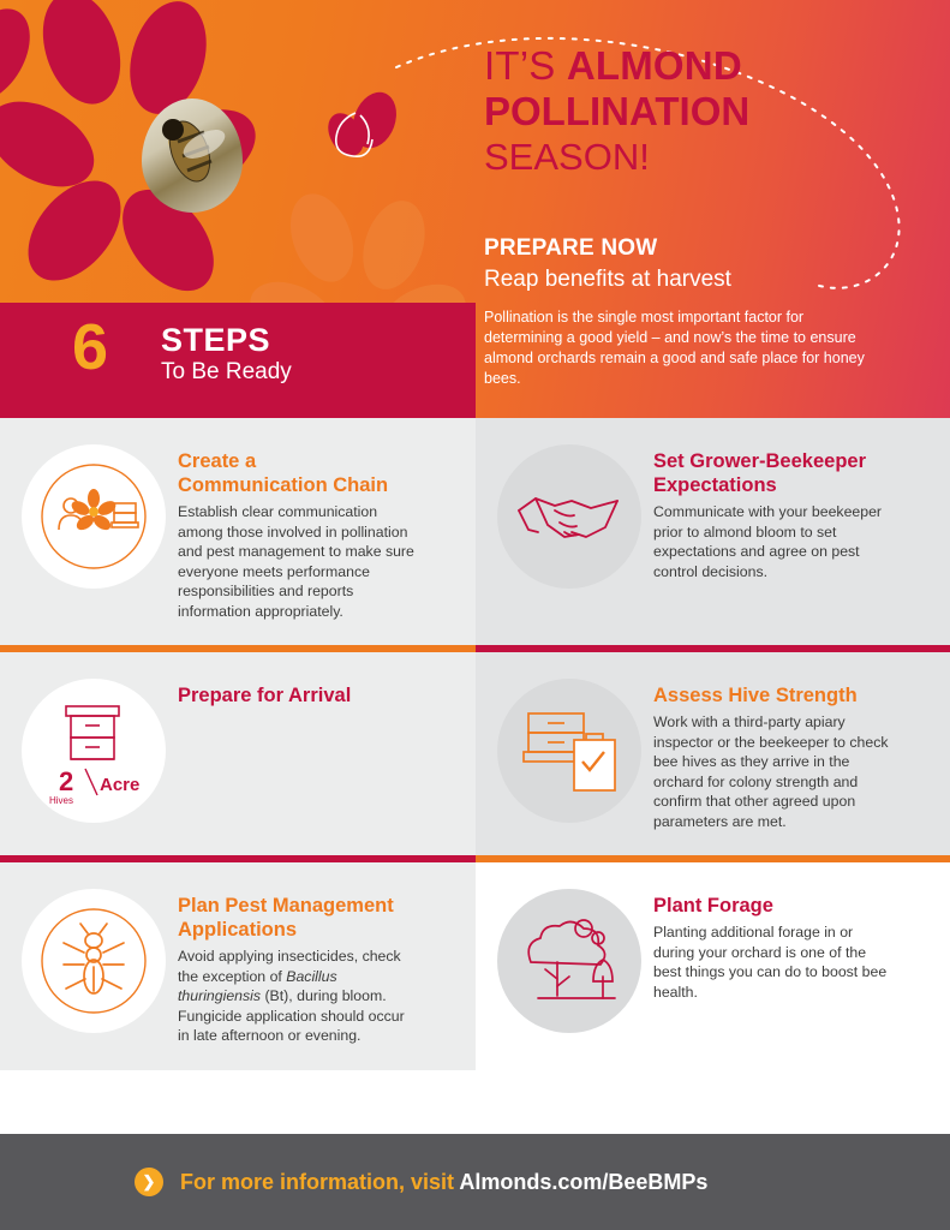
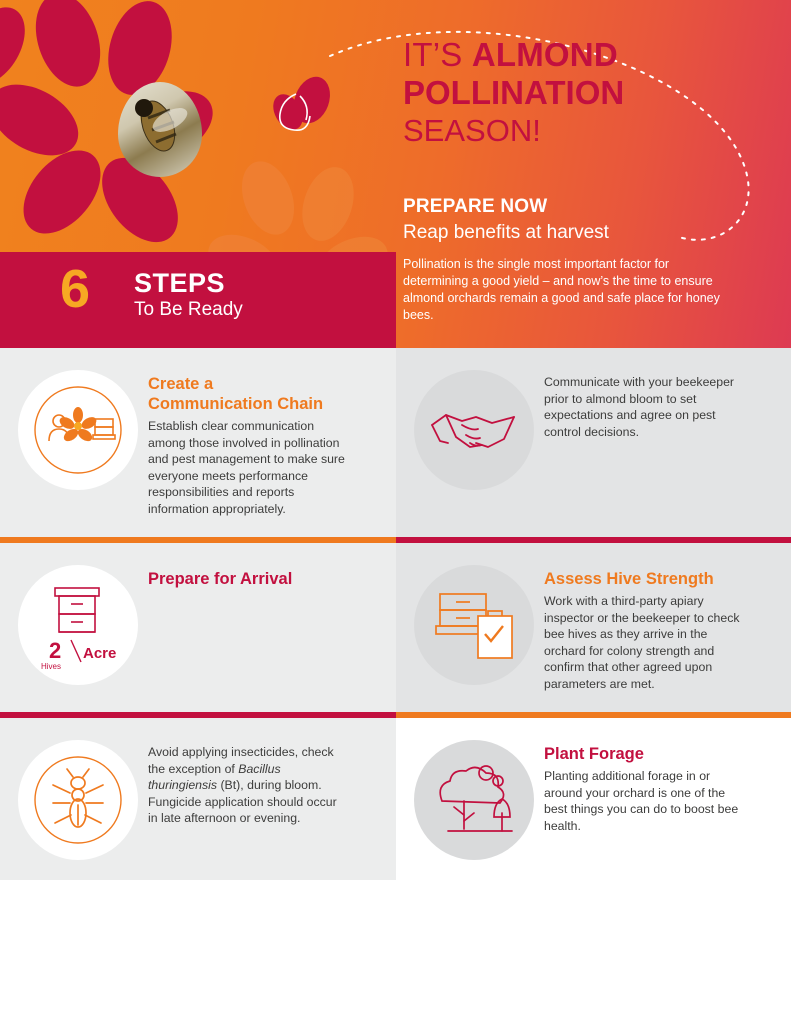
  IT’S ALMOND
  POLLINATION
  SEASON!
  PREPARE NOW
  Reap benefits at harvest
  Pollination is the single most important factor for determining a good yield – and now’s the time to ensure almond orchards remain a good and safe place for honey bees.
  6
  STEPS
  To Be Ready
  Create a
  Communication Chain
  Establish clear communication among those involved in pollination and pest management to make sure everyone meets performance responsibilities and reports information appropriately.
- Set Grower-Beekeeper
- Expectations
  Communicate with your beekeeper prior to almond bloom to set expectations and agree on pest control decisions.
  2
  Hives
  Acre
  Prepare for Arrival
  Assess Hive Strength
  Work with a third-party apiary inspector or the beekeeper to check bee hives as they arrive in the orchard for colony strength and confirm that other agreed upon parameters are met.
- Plan Pest Management
- Applications
  Avoid applying insecticides, check the exception of Bacillus thuringiensis (Bt), during bloom. Fungicide application should occur in late afternoon or evening.
  Plant Forage
- Planting additional forage in or during your orchard is one of the best things you can do to boost bee health.
+ Planting additional forage in or around your orchard is one of the best things you can do to boost bee health.
- ❯
- For more information, visit Almonds.com/BeeBMPs
